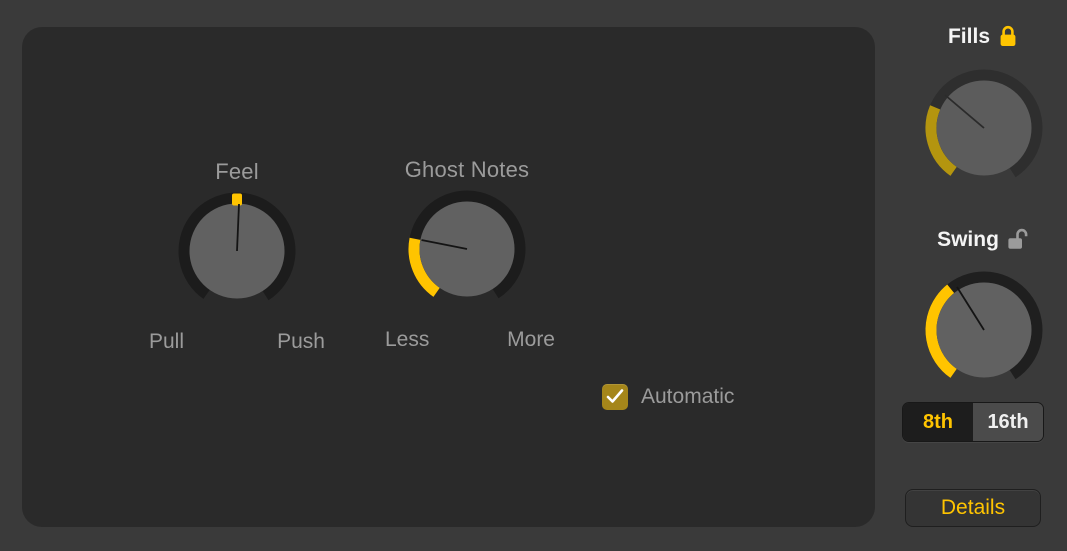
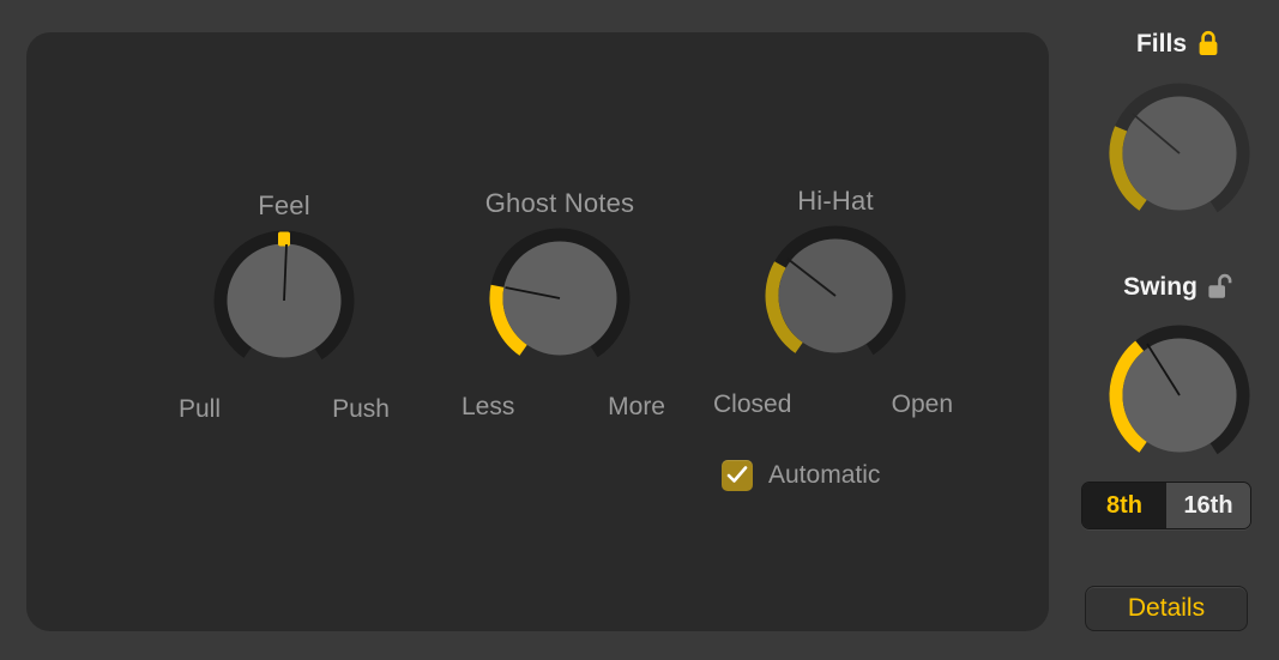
  Feel
  Pull
  Push
  Ghost Notes
  Less
  More
+ Hi-Hat
+ Closed
+ Open
  Automatic
  Fills
  Swing
  8th
  16th
  Details
